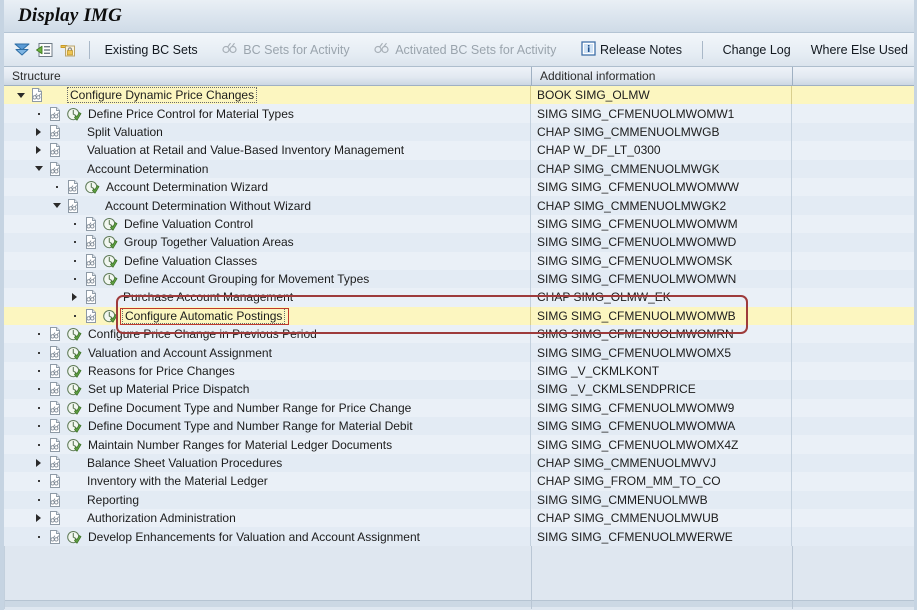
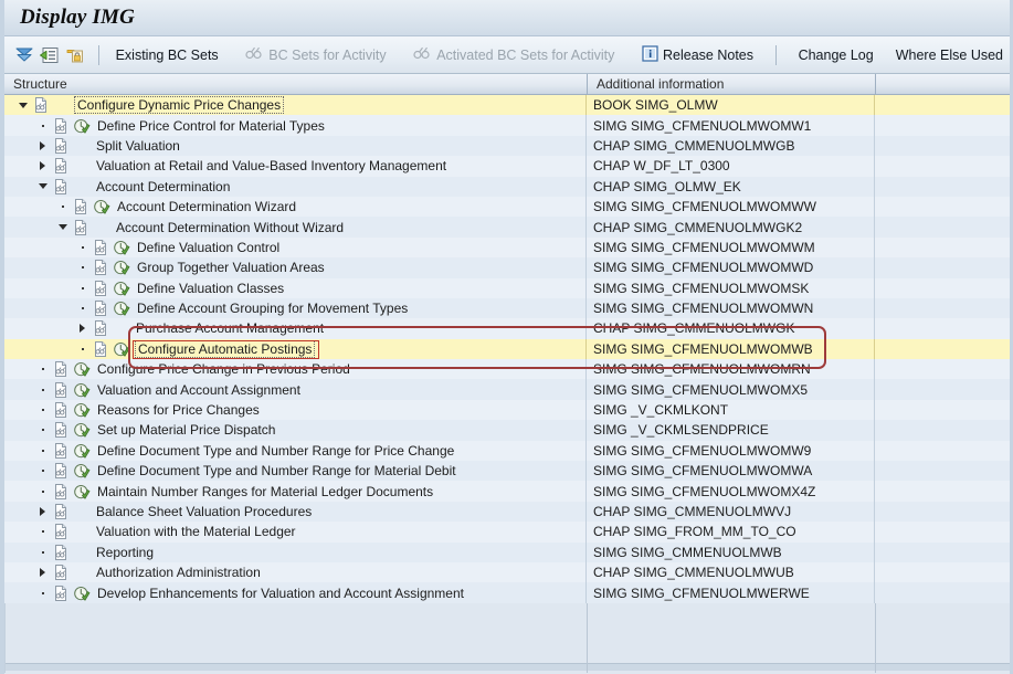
  Display IMG
  Existing BC Sets
  BC Sets for Activity
  Activated BC Sets for Activity
  Release Notes
  Change Log
  Where Else Used
  Structure
  Additional information
  Configure Dynamic Price Changes
  BOOK SIMG_OLMW
  Define Price Control for Material Types
  SIMG SIMG_CFMENUOLMWOMW1
  Split Valuation
  CHAP SIMG_CMMENUOLMWGB
  Valuation at Retail and Value-Based Inventory Management
  CHAP W_DF_LT_0300
  Account Determination
- CHAP SIMG_CMMENUOLMWGK
+ CHAP SIMG_OLMW_EK
  Account Determination Wizard
  SIMG SIMG_CFMENUOLMWOMWW
  Account Determination Without Wizard
  CHAP SIMG_CMMENUOLMWGK2
  Define Valuation Control
  SIMG SIMG_CFMENUOLMWOMWM
  Group Together Valuation Areas
  SIMG SIMG_CFMENUOLMWOMWD
  Define Valuation Classes
  SIMG SIMG_CFMENUOLMWOMSK
  Define Account Grouping for Movement Types
  SIMG SIMG_CFMENUOLMWOMWN
  Purchase Account Management
- CHAP SIMG_OLMW_EK
+ CHAP SIMG_CMMENUOLMWGK
  Configure Automatic Postings
  SIMG SIMG_CFMENUOLMWOMWB
  Configure Price Change in Previous Period
  SIMG SIMG_CFMENUOLMWOMRN
  Valuation and Account Assignment
  SIMG SIMG_CFMENUOLMWOMX5
  Reasons for Price Changes
  SIMG _V_CKMLKONT
  Set up Material Price Dispatch
  SIMG _V_CKMLSENDPRICE
  Define Document Type and Number Range for Price Change
  SIMG SIMG_CFMENUOLMWOMW9
  Define Document Type and Number Range for Material Debit
  SIMG SIMG_CFMENUOLMWOMWA
  Maintain Number Ranges for Material Ledger Documents
  SIMG SIMG_CFMENUOLMWOMX4Z
  Balance Sheet Valuation Procedures
  CHAP SIMG_CMMENUOLMWVJ
- Inventory with the Material Ledger
+ Valuation with the Material Ledger
  CHAP SIMG_FROM_MM_TO_CO
  Reporting
  SIMG SIMG_CMMENUOLMWB
  Authorization Administration
  CHAP SIMG_CMMENUOLMWUB
  Develop Enhancements for Valuation and Account Assignment
  SIMG SIMG_CFMENUOLMWERWE
